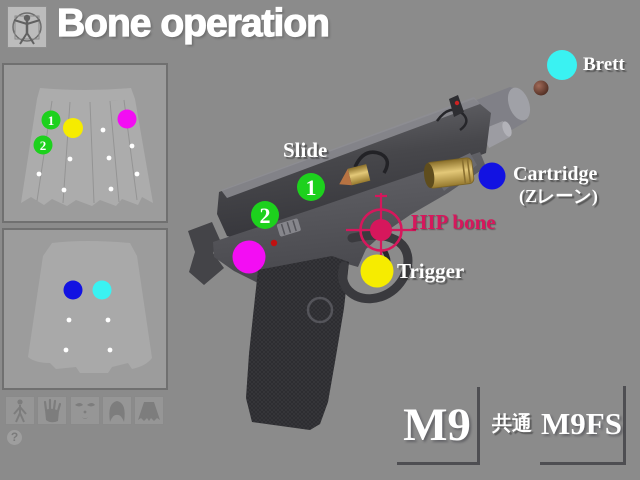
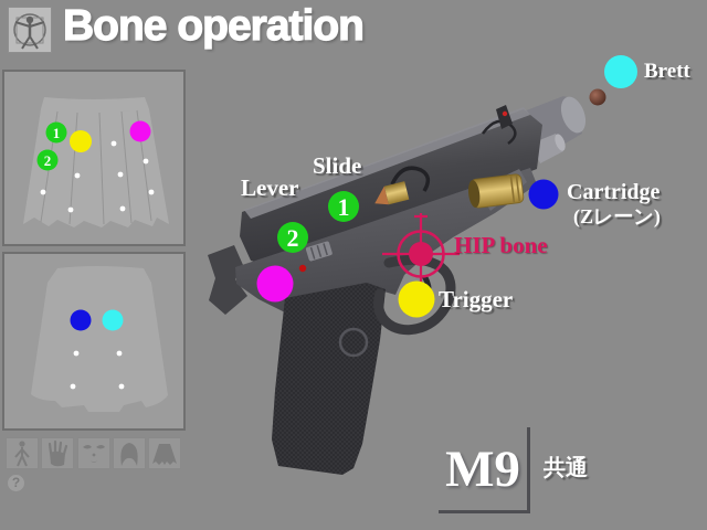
  Bone operation
  1
  2
  ?
  1
  2
  Brett
  Cartridge
  (Zレーン)
  Slide
+ Lever
  HIP bone
  Trigger
  M9
  共通
- M9FS
